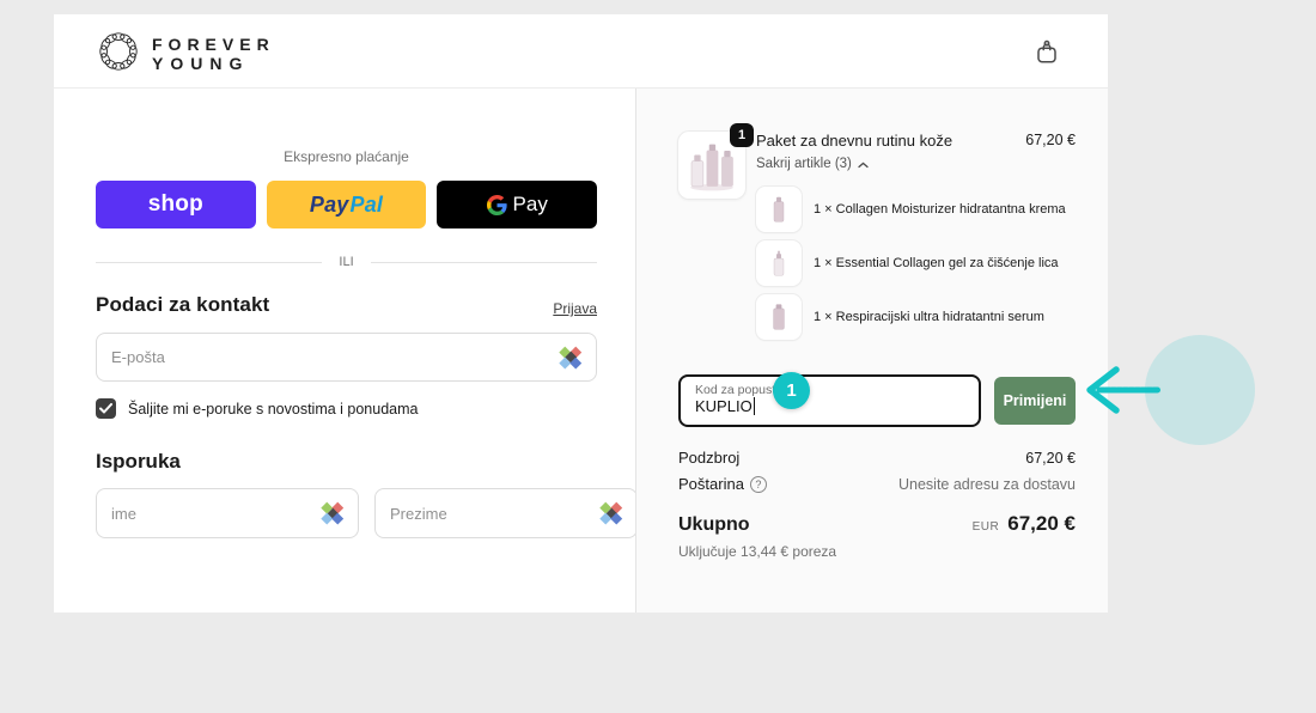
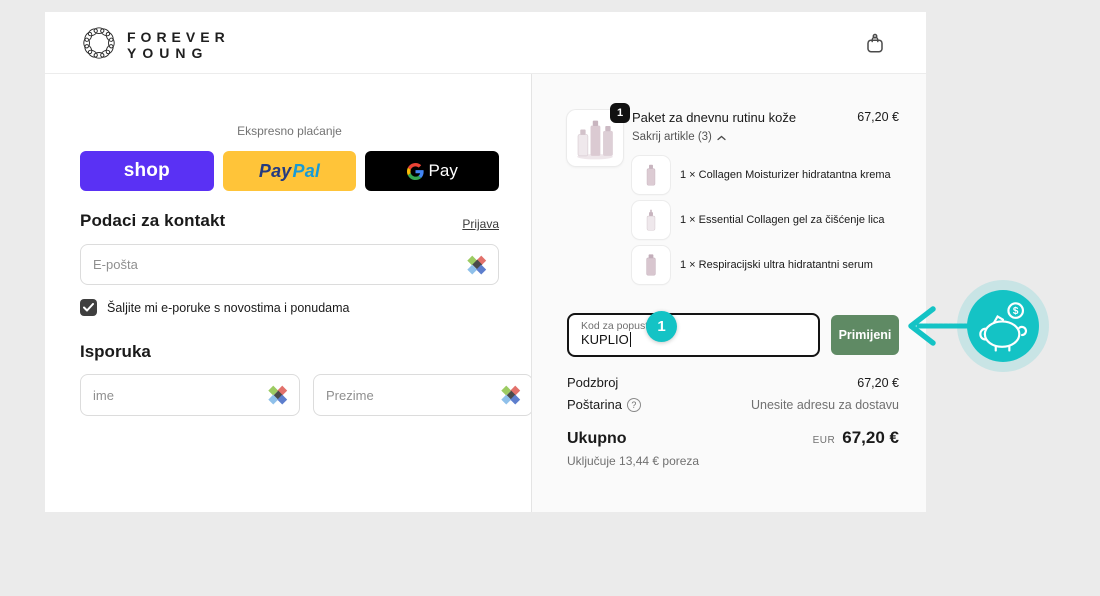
  FOREVER
  YOUNG
  Ekspresno plaćanje
  shop
  PayPal
  Pay
- ILI
  Podaci za kontakt
  Prijava
  E-pošta
  Šaljite mi e-poruke s novostima i ponudama
  Isporuka
  ime
  Prezime
  1
  Paket za dnevnu rutinu kože
  67,20 €
  Sakrij artikle (3)
  1 × Collagen Moisturizer hidratantna krema
  1 × Essential Collagen gel za čišćenje lica
  1 × Respiracijski ultra hidratantni serum
  Kod za popus
  KUPLIO
  Primijeni
  Podzbroj
  67,20 €
  Poštarina
  ?
  Unesite adresu za dostavu
  Ukupno
  EUR
  67,20 €
  Uključuje 13,44 € poreza
  1
+ $
